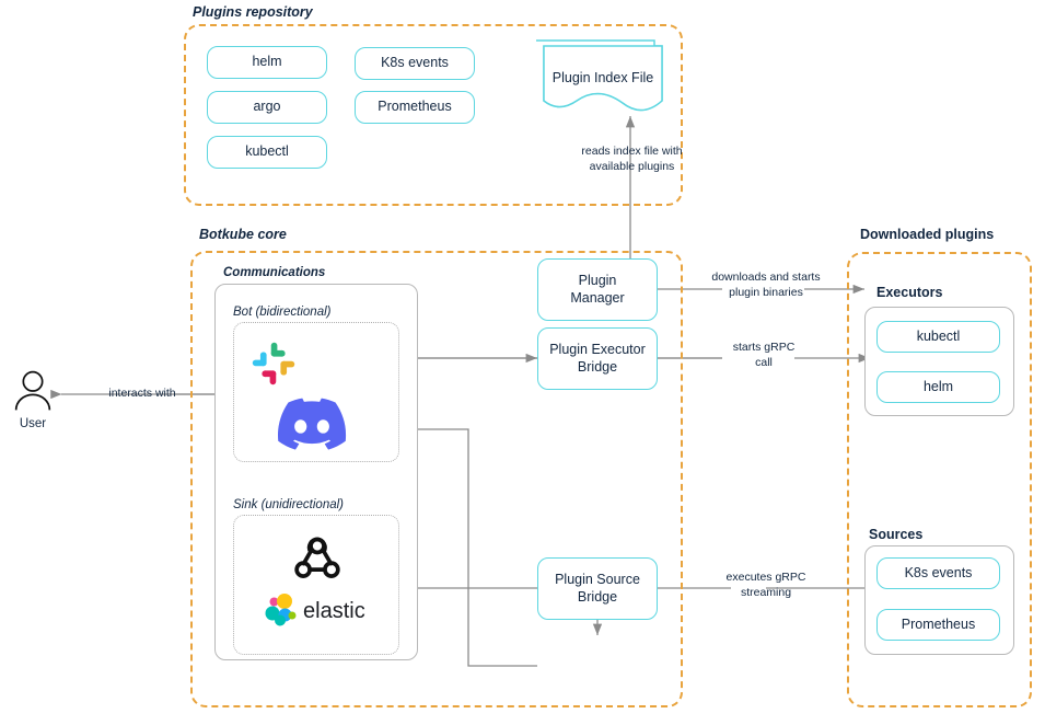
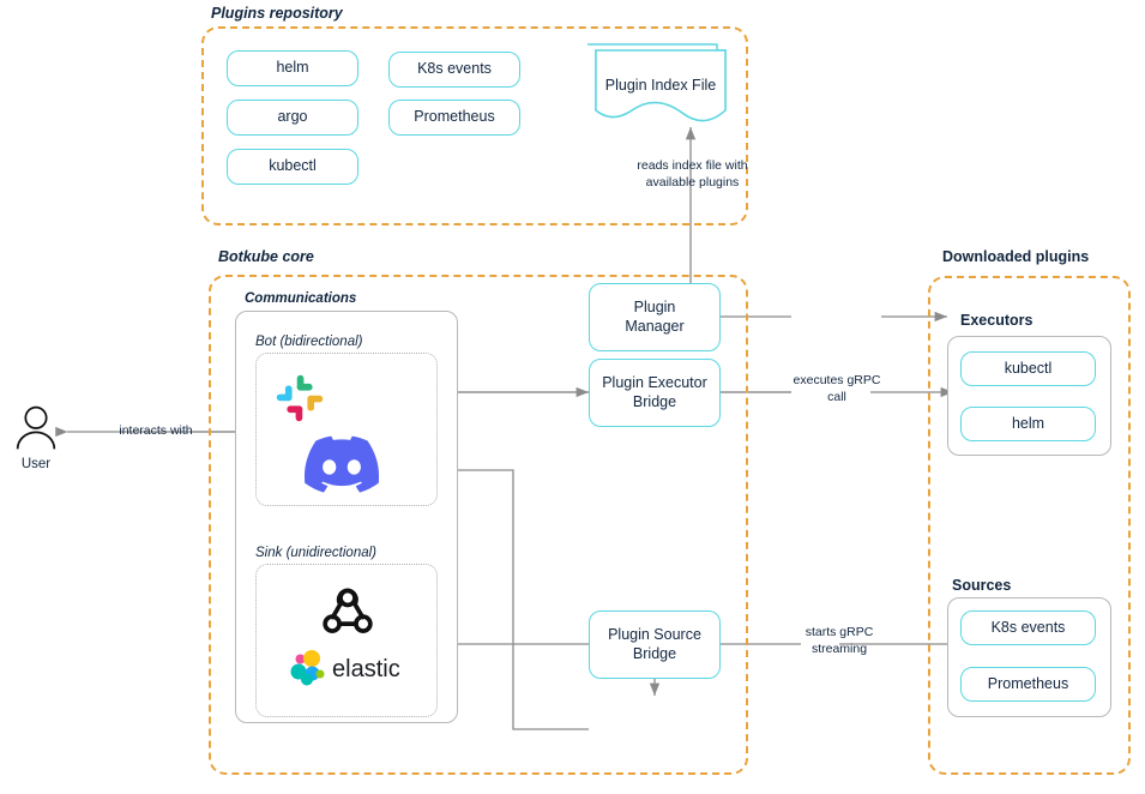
  Plugins repository
  helm
  argo
  kubectl
  K8s events
  Prometheus
  Plugin Index File
  reads index file with
  available plugins
  Botkube core
  Communications
  Bot (bidirectional)
  Sink (unidirectional)
  elastic
  Plugin
  Manager
  Plugin Executor
  Bridge
  Plugin Source
  Bridge
  Downloaded plugins
  Executors
  kubectl
  helm
  Sources
  K8s events
  Prometheus
  User
  interacts with
- downloads and starts
- plugin binaries
- starts gRPC
+ executes gRPC
  call
- executes gRPC
+ starts gRPC
  streaming
